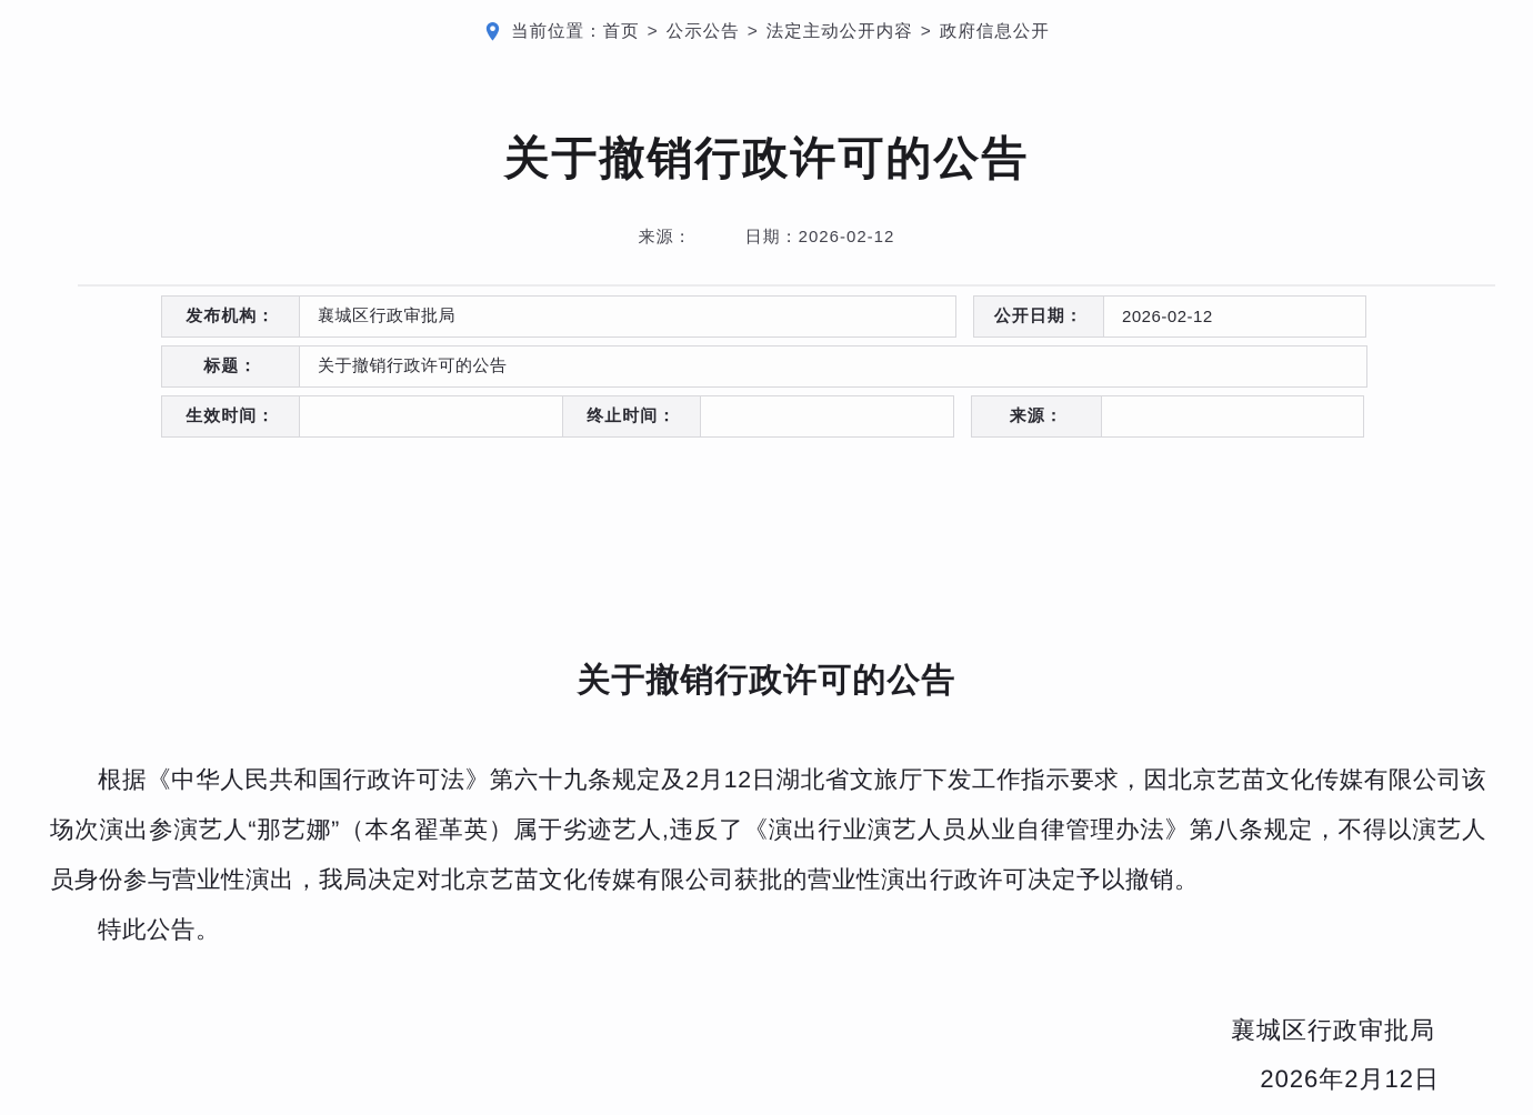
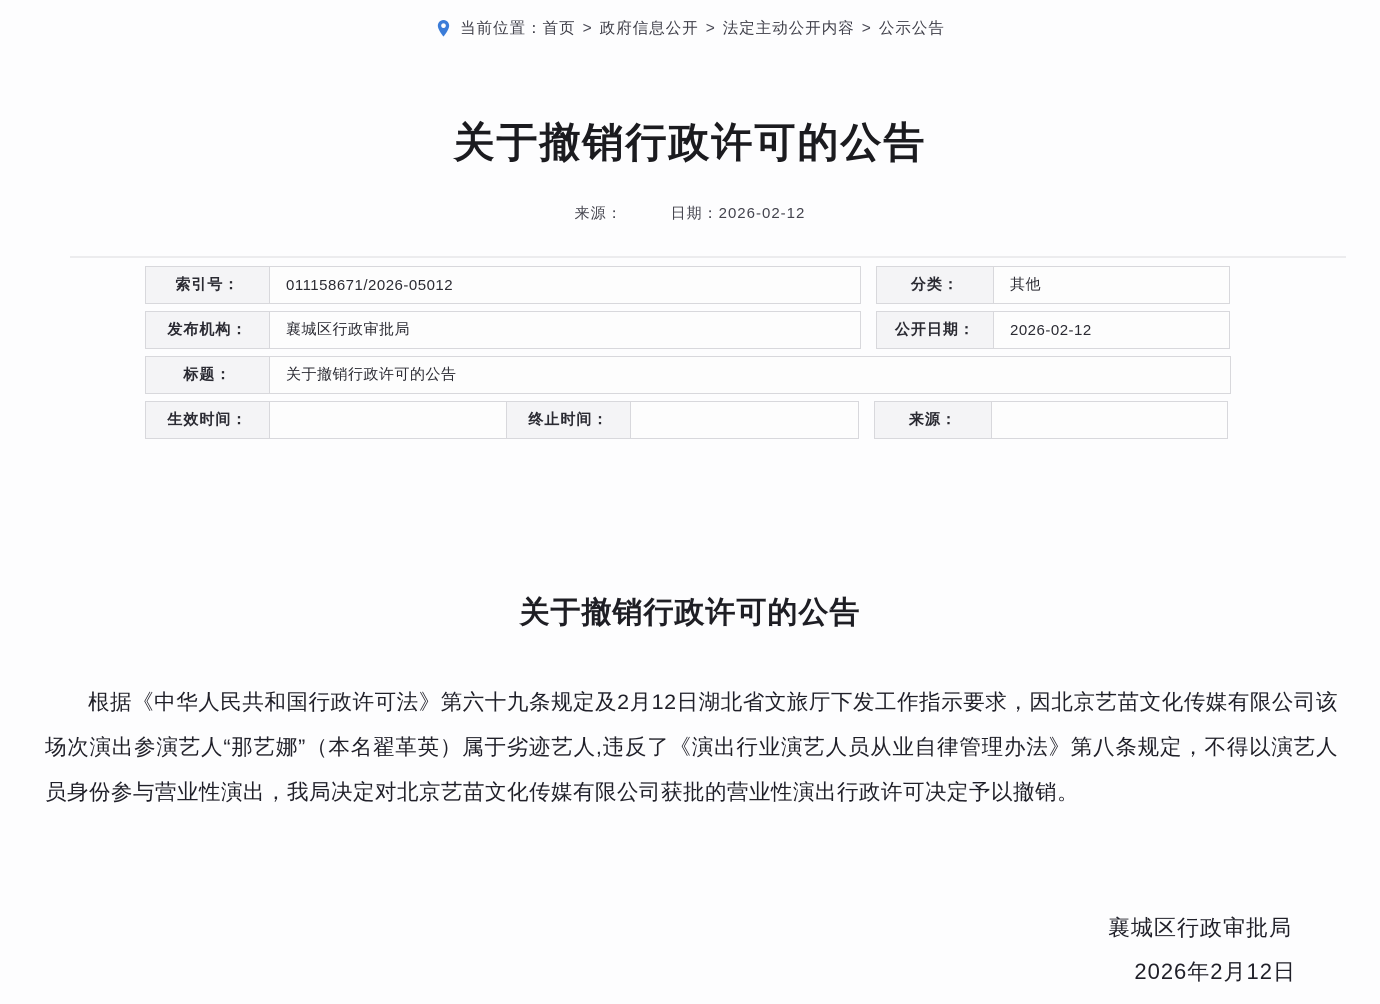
  当前位置：
  首页
  >
- 公示公告
+ 政府信息公开
  >
  法定主动公开内容
  >
- 政府信息公开
+ 公示公告
  关于撤销行政许可的公告
  来源： 日期：2026-02-12
+ 索引号：
+ 011158671/2026-05012
+ 分类：
+ 其他
  发布机构：
  襄城区行政审批局
  公开日期：
  2026-02-12
  标题：
  关于撤销行政许可的公告
  生效时间：
  终止时间：
  来源：
  关于撤销行政许可的公告
  根据《中华人民共和国行政许可法》第六十九条规定及2月12日湖北省文旅厅下发工作指示要求，因北京艺苗文化传媒有限公司该场次演出参演艺人“那艺娜”（本名翟革英）属于劣迹艺人,违反了《演出行业演艺人员从业自律管理办法》第八条规定，不得以演艺人员身份参与营业性演出，我局决定对北京艺苗文化传媒有限公司获批的营业性演出行政许可决定予以撤销。
- 特此公告。
  襄城区行政审批局
  2026年2月12日
